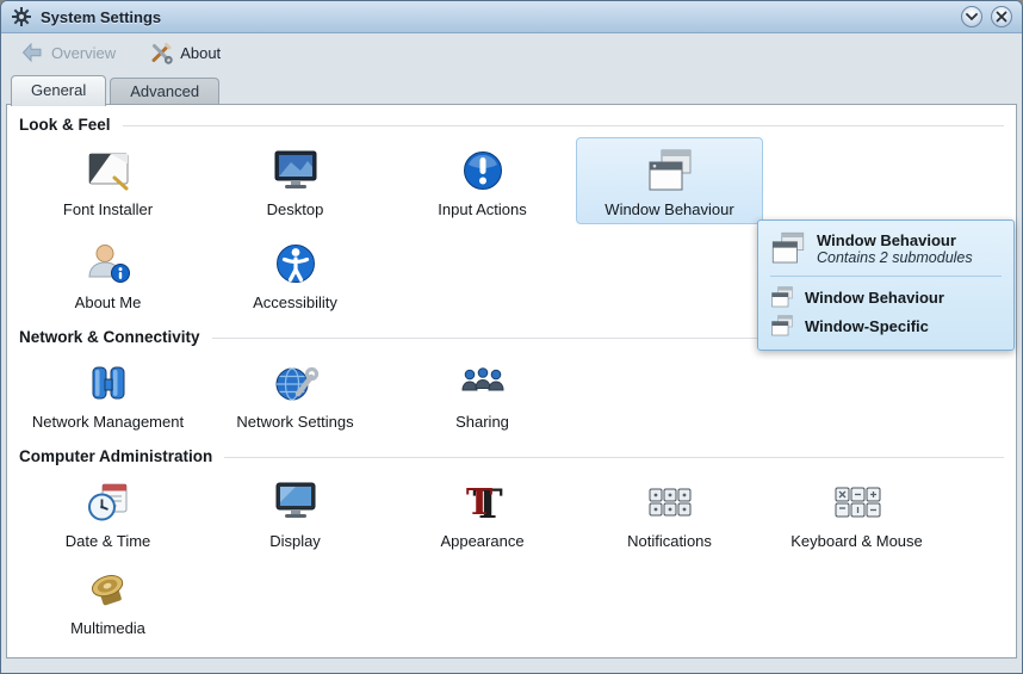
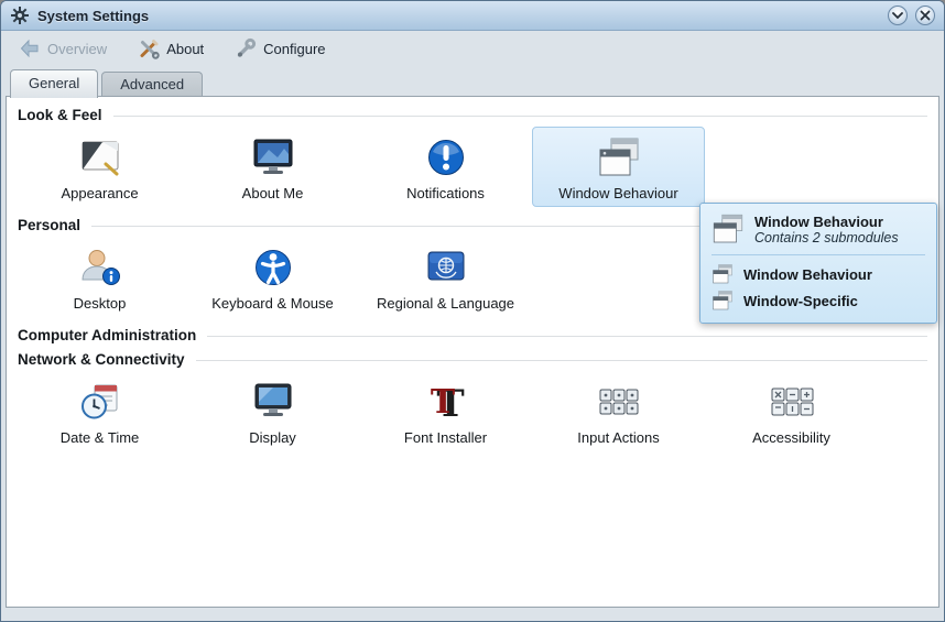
  System Settings
  Overview
  About
+ Configure
  General
  Advanced
  Look & Feel
- Font Installer
+ Appearance
- Desktop
+ About Me
- Input Actions
+ Notifications
  Window Behaviour
+ Personal
- About Me
+ Desktop
- Accessibility
+ Keyboard & Mouse
+ Regional & Language
- Network & Connectivity
+ Computer Administration
- Network Management
- Network Settings
- Sharing
- Computer Administration
+ Network & Connectivity
  Date & Time
  Display
  T
  T
- Appearance
+ Font Installer
- Notifications
+ Input Actions
- Keyboard & Mouse
+ Accessibility
- Multimedia
  Window Behaviour
  Contains 2 submodules
  Window Behaviour
  Window-Specific
